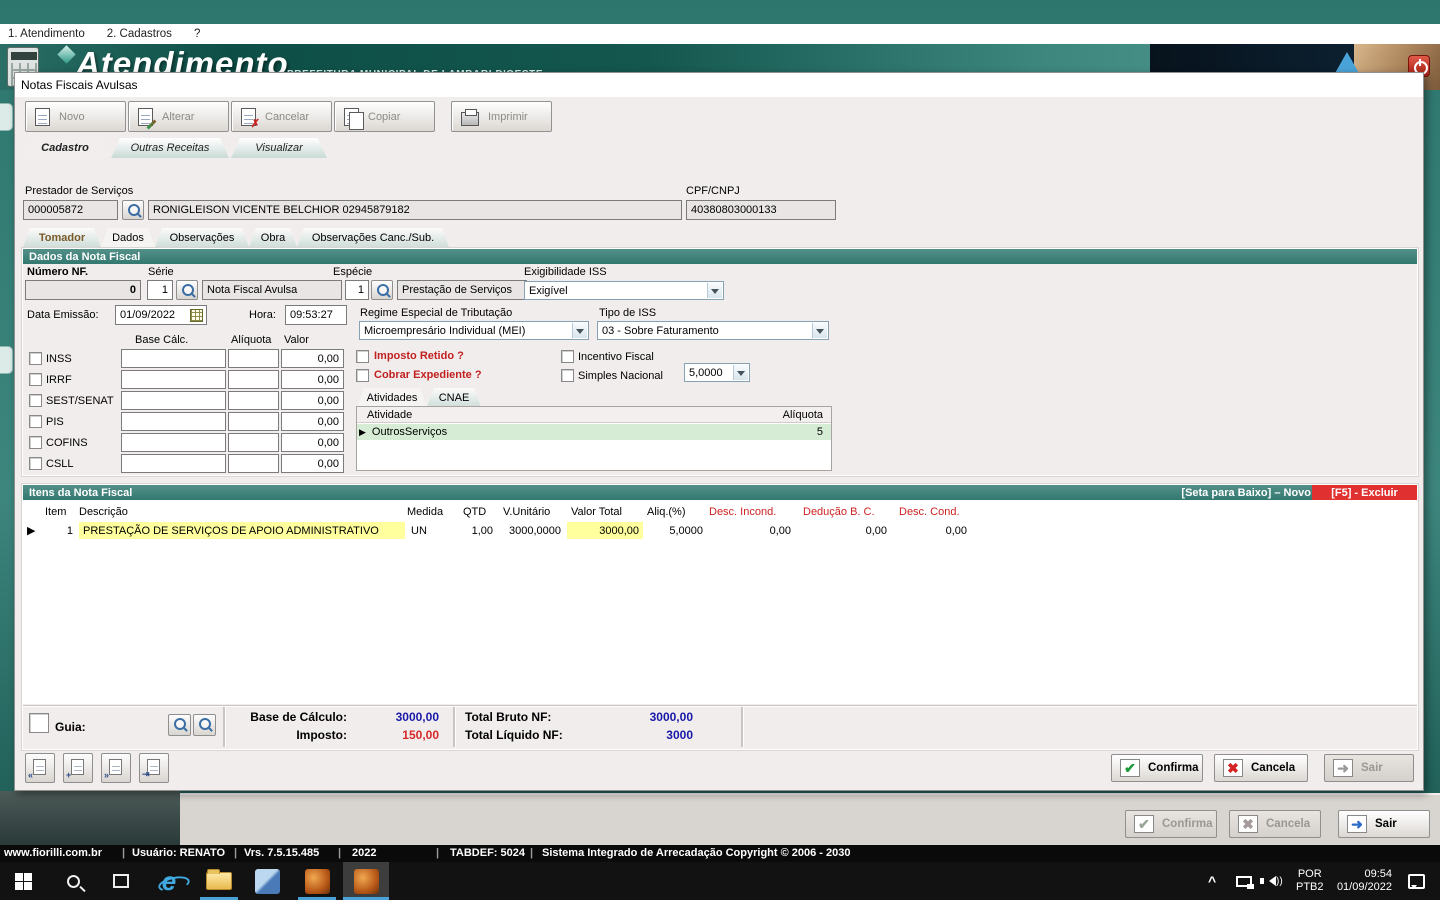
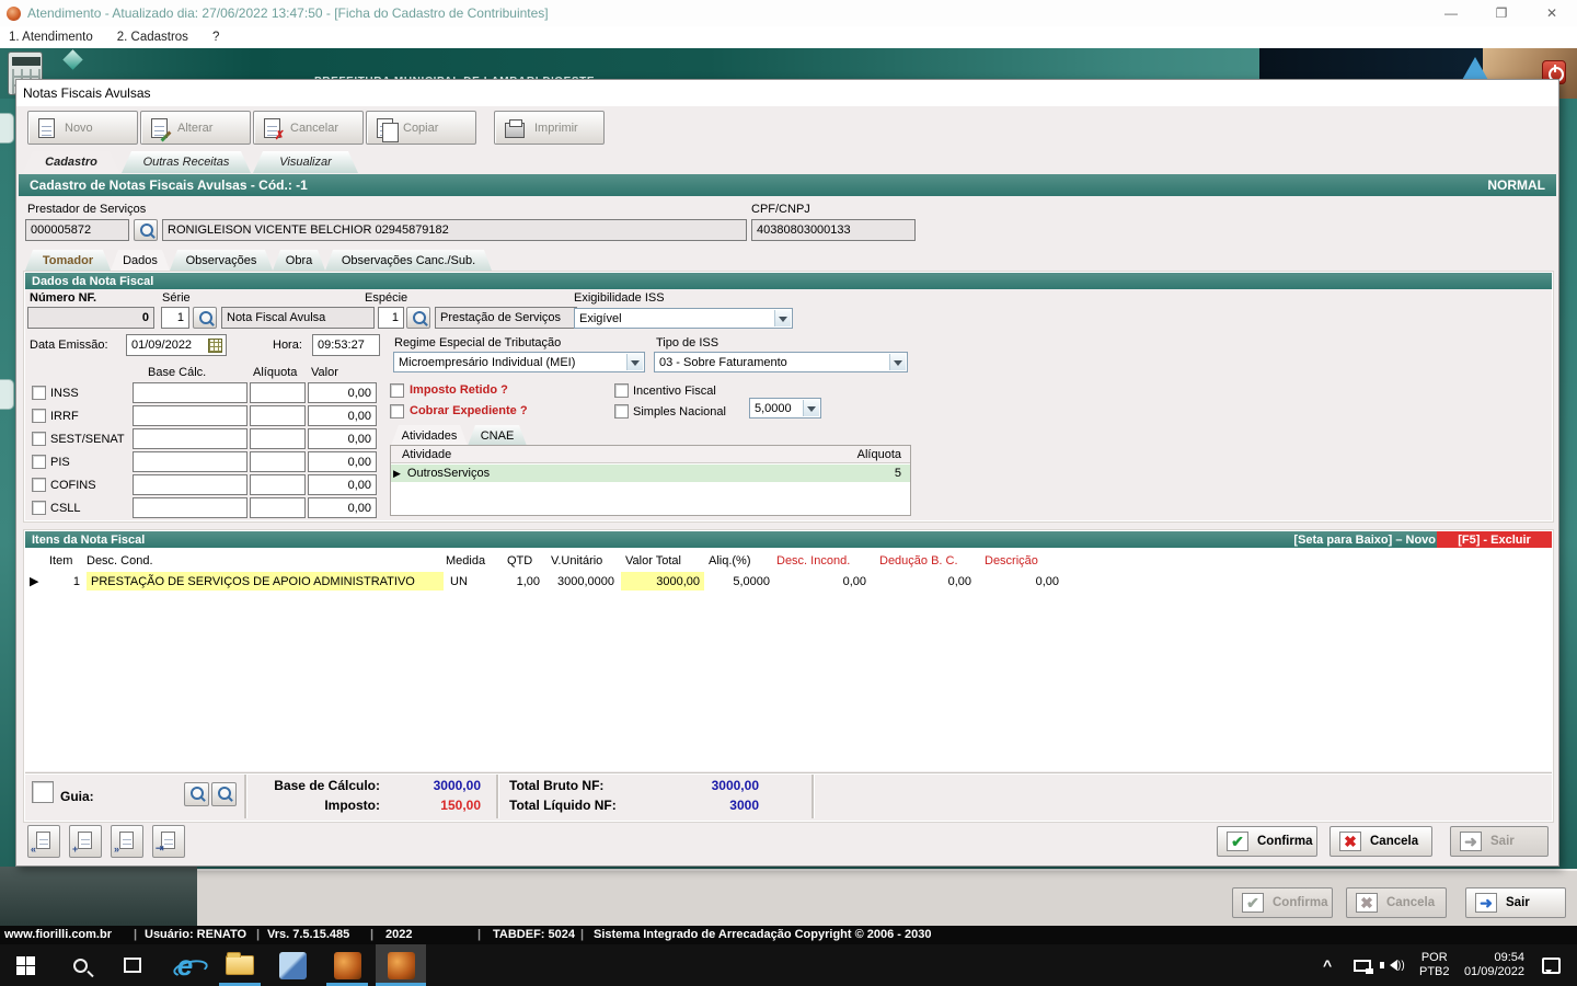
+ Atendimento - Atualizado dia: 27/06/2022 13:47:50 - [Ficha do Cadastro de Contribuintes]
+ —
+ ❐
+ ✕
  1. Atendimento
  2. Cadastros
  ?
- Atendimento
  ✔
  Confirma
  ✖
  Cancela
  ➜
  Sair
  Notas Fiscais Avulsas
  Novo
  Alterar
  ✗
  Cancelar
  Copiar
  Imprimir
  Cadastro
  Outras Receitas
  Visualizar
+ Cadastro de Notas Fiscais Avulsas - Cód.: -1
+ NORMAL
  Prestador de Serviços
  000005872
  RONIGLEISON VICENTE BELCHIOR 02945879182
  CPF/CNPJ
  40380803000133
  Tomador
  Dados
  Observações
  Obra
  Observações Canc./Sub.
  Dados da Nota Fiscal
  Número NF.
  Série
  Espécie
  Exigibilidade ISS
  0
  1
  Nota Fiscal Avulsa
  1
  Prestação de Serviços
  Exigível
  Data Emissão:
  01/09/2022
  Hora:
  09:53:27
  Regime Especial de Tributação
  Microempresário Individual (MEI)
  Tipo de ISS
  03 - Sobre Faturamento
  Base Cálc.
  Alíquota
  Valor
  INSS
  0,00
  IRRF
  0,00
  SEST/SENAT
  0,00
  PIS
  0,00
  COFINS
  0,00
  CSLL
  0,00
  Imposto Retido ?
  Cobrar Expediente ?
  Incentivo Fiscal
  Simples Nacional
  5,0000
  Atividades
  CNAE
  Atividade
  Alíquota
  ▶
  OutrosServiços
  5
  Itens da Nota Fiscal
  [Seta para Baixo] – Novo
  [F5] - Excluir
  Item
- Descrição
+ Desc. Cond.
  Medida
  QTD
  V.Unitário
  Valor Total
  Aliq.(%)
  Desc. Incond.
  Dedução B. C.
- Desc. Cond.
+ Descrição
  ▶
  1
  PRESTAÇÃO DE SERVIÇOS DE APOIO ADMINISTRATIVO
  UN
  1,00
  3000,0000
  3000,00
  5,0000
  0,00
  0,00
  0,00
  Guia:
  Base de Cálculo:
  3000,00
  Imposto:
  150,00
  Total Bruto NF:
  3000,00
  Total Líquido NF:
  3000
  «
  +
  »
  ⇥
  ✔
  Confirma
  ✖
  Cancela
  ➜
  Sair
  www.fiorilli.com.br
  |
  Usuário: RENATO
  |
  Vrs. 7.5.15.485
  |
  2022
  |
  TABDEF: 5024
  |
  Sistema Integrado de Arrecadação Copyright © 2006 - 2030
  e
  ^
  ))
  POR
  PTB2
  09:54
  01/09/2022
